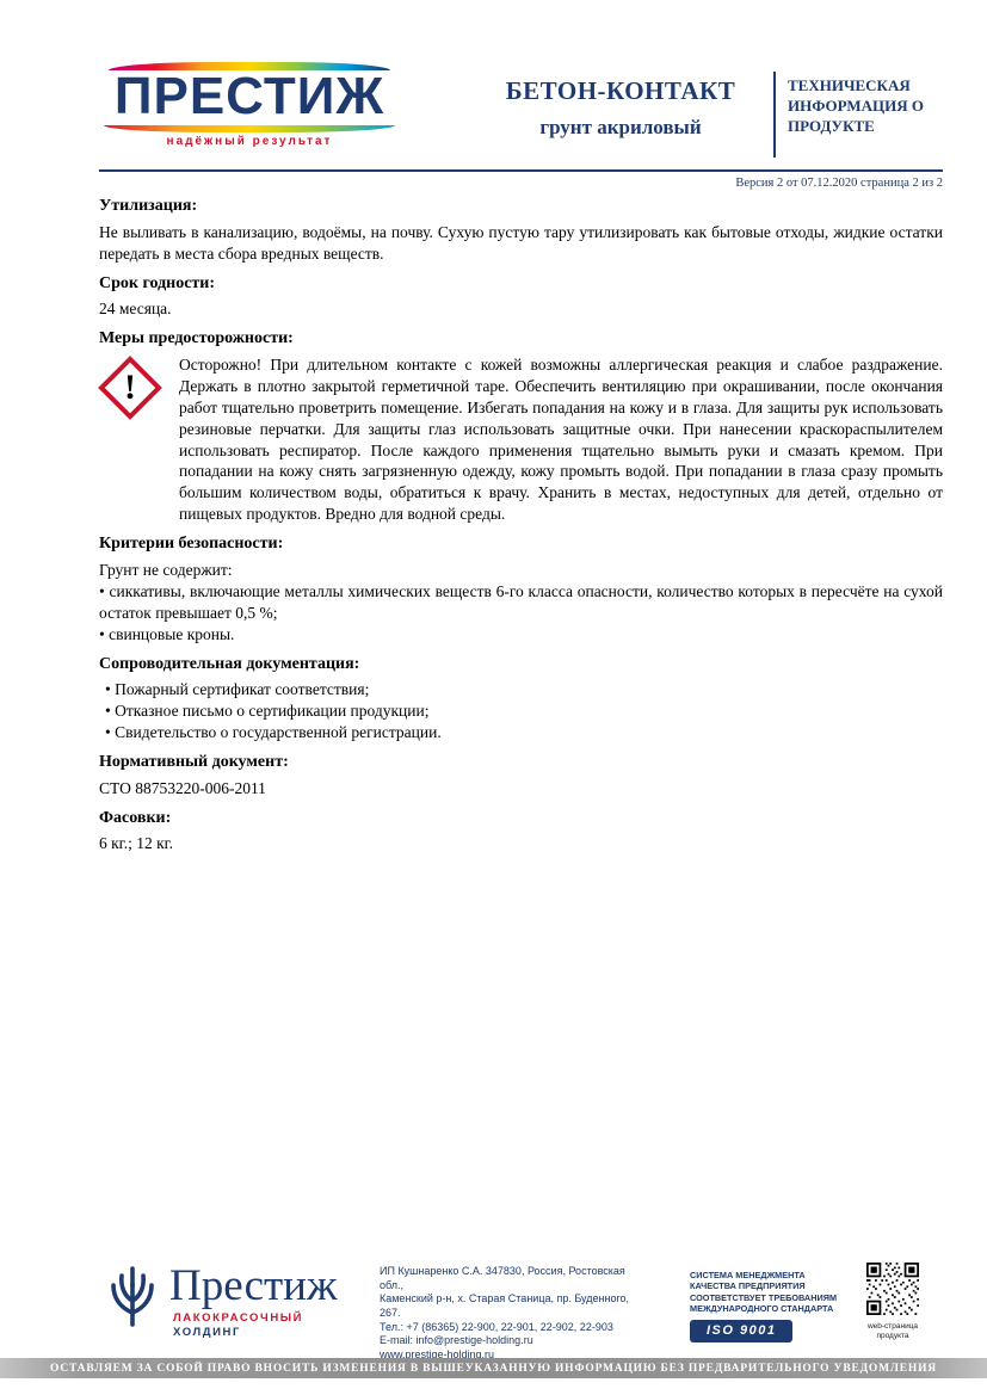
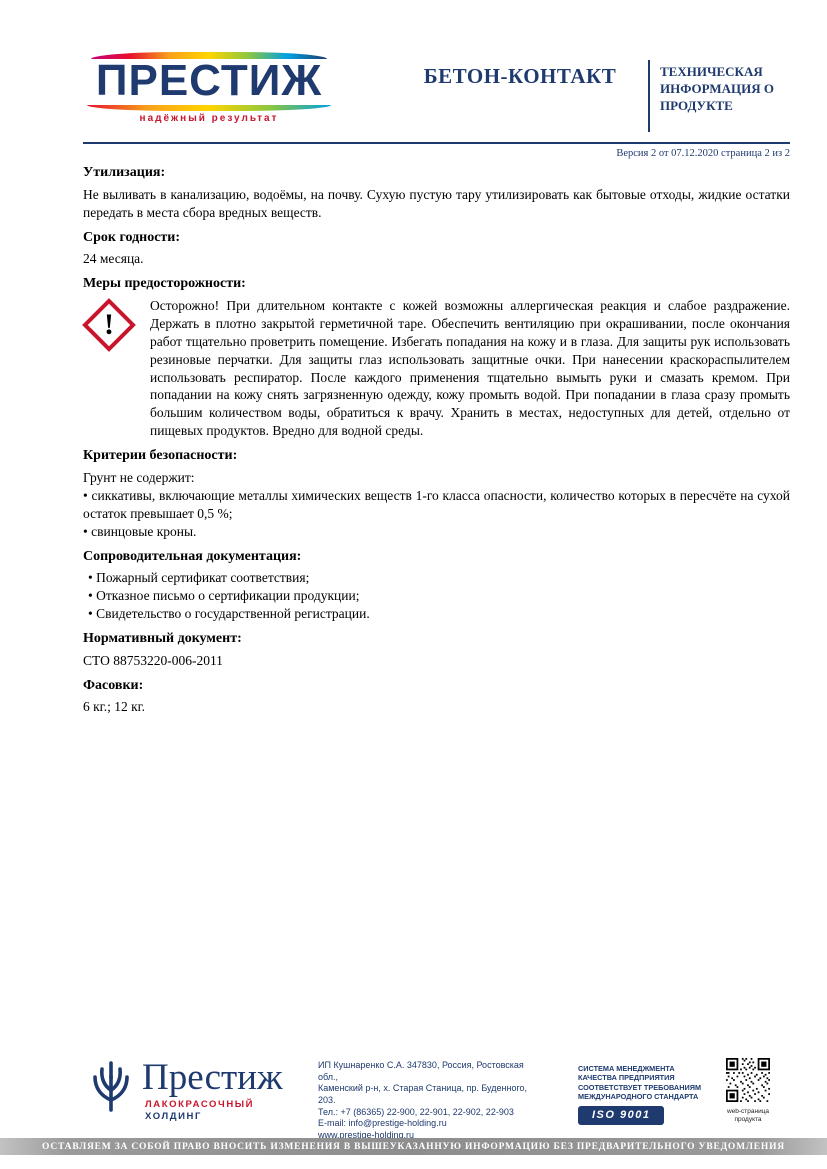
  ПРЕСТИЖ
  надёжный результат
  БЕТОН-КОНТАКТ
- грунт акриловый
  ТЕХНИЧЕСКАЯ ИНФОРМАЦИЯ О ПРОДУКТЕ
  Версия 2 от 07.12.2020 страница 2 из 2
  Утилизация:
  Не выливать в канализацию, водоёмы, на почву. Сухую пустую тару утилизировать как бытовые отходы, жидкие остатки передать в места сбора вредных веществ.
  Срок годности:
  24 месяца.
  Меры предосторожности:
  Осторожно! При длительном контакте с кожей возможны аллергическая реакция и слабое раздражение. Держать в плотно закрытой герметичной таре. Обеспечить вентиляцию при окрашивании, после окончания работ тщательно проветрить помещение. Избегать попадания на кожу и в глаза. Для защиты рук использовать резиновые перчатки. Для защиты глаз использовать защитные очки. При нанесении краскораспылителем использовать респиратор. После каждого применения тщательно вымыть руки и смазать кремом. При попадании на кожу снять загрязненную одежду, кожу промыть водой. При попадании в глаза сразу промыть большим количеством воды, обратиться к врачу. Хранить в местах, недоступных для детей, отдельно от пищевых продуктов. Вредно для водной среды.
  Критерии безопасности:
  Грунт не содержит:
- • сиккативы, включающие металлы химических веществ 6-го класса опасности, количество которых в пересчёте на сухой остаток превышает 0,5 %;
+ • сиккативы, включающие металлы химических веществ 1-го класса опасности, количество которых в пересчёте на сухой остаток превышает 0,5 %;
  • свинцовые кроны.
  Сопроводительная документация:
  • Пожарный сертификат соответствия;
  • Отказное письмо о сертификации продукции;
  • Свидетельство о государственной регистрации.
  Нормативный документ:
  СТО 88753220-006-2011
  Фасовки:
  6 кг.; 12 кг.
  Престиж
  ЛАКОКРАСОЧНЫЙ
  ХОЛДИНГ
  ИП Кушнаренко С.А. 347830, Россия, Ростовская обл.,
- Каменский р-н, х. Старая Станица, пр. Буденного, 267.
+ Каменский р-н, х. Старая Станица, пр. Буденного, 203.
  Тел.: +7 (86365) 22-900, 22-901, 22-902, 22-903
  E-mail: info@prestige-holding.ru
  www.prestige-holding.ru
  СИСТЕМА МЕНЕДЖМЕНТА
  КАЧЕСТВА ПРЕДПРИЯТИЯ
  СООТВЕТСТВУЕТ ТРЕБОВАНИЯМ
  МЕЖДУНАРОДНОГО СТАНДАРТА
  ISO 9001
  ОСТАВЛЯЕМ ЗА СОБОЙ ПРАВО ВНОСИТЬ ИЗМЕНЕНИЯ В ВЫШЕУКАЗАННУЮ ИНФОРМАЦИЮ БЕЗ ПРЕДВАРИТЕЛЬНОГО УВЕДОМЛЕНИЯ
